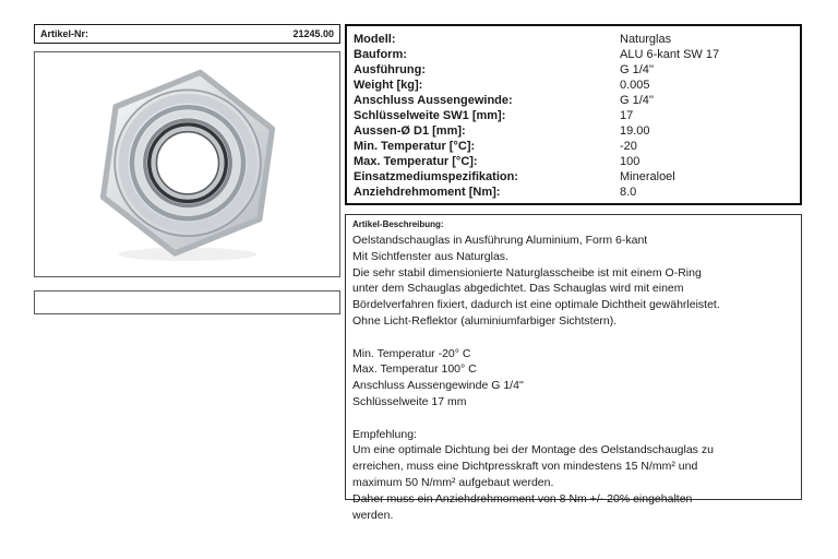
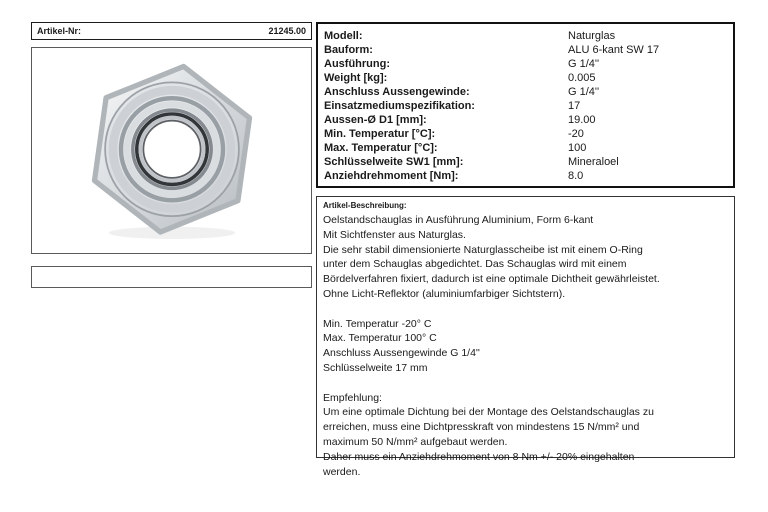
  Artikel-Nr:
  21245.00
  Modell:
  Naturglas
  Bauform:
  ALU 6-kant SW 17
  Ausführung:
  G 1/4''
  Weight [kg]:
  0.005
  Anschluss Aussengewinde:
  G 1/4''
- Schlüsselweite SW1 [mm]:
+ Einsatzmediumspezifikation:
  17
  Aussen-Ø D1 [mm]:
  19.00
  Min. Temperatur [°C]:
  -20
  Max. Temperatur [°C]:
  100
- Einsatzmediumspezifikation:
+ Schlüsselweite SW1 [mm]:
  Mineraloel
  Anziehdrehmoment [Nm]:
  8.0
  Artikel-Beschreibung:
  Oelstandschauglas in Ausführung Aluminium, Form 6-kant
  Mit Sichtfenster aus Naturglas.
  Die sehr stabil dimensionierte Naturglasscheibe ist mit einem O-Ring
  unter dem Schauglas abgedichtet. Das Schauglas wird mit einem
  Bördelverfahren fixiert, dadurch ist eine optimale Dichtheit gewährleistet.
  Ohne Licht-Reflektor (aluminiumfarbiger Sichtstern).
  Min. Temperatur -20° C
  Max. Temperatur 100° C
  Anschluss Aussengewinde G 1/4''
  Schlüsselweite 17 mm
  Empfehlung:
  Um eine optimale Dichtung bei der Montage des Oelstandschauglas zu
  erreichen, muss eine Dichtpresskraft von mindestens 15 N/mm² und
  maximum 50 N/mm² aufgebaut werden.
  Daher muss ein Anziehdrehmoment von 8 Nm +/- 20% eingehalten
  werden.
